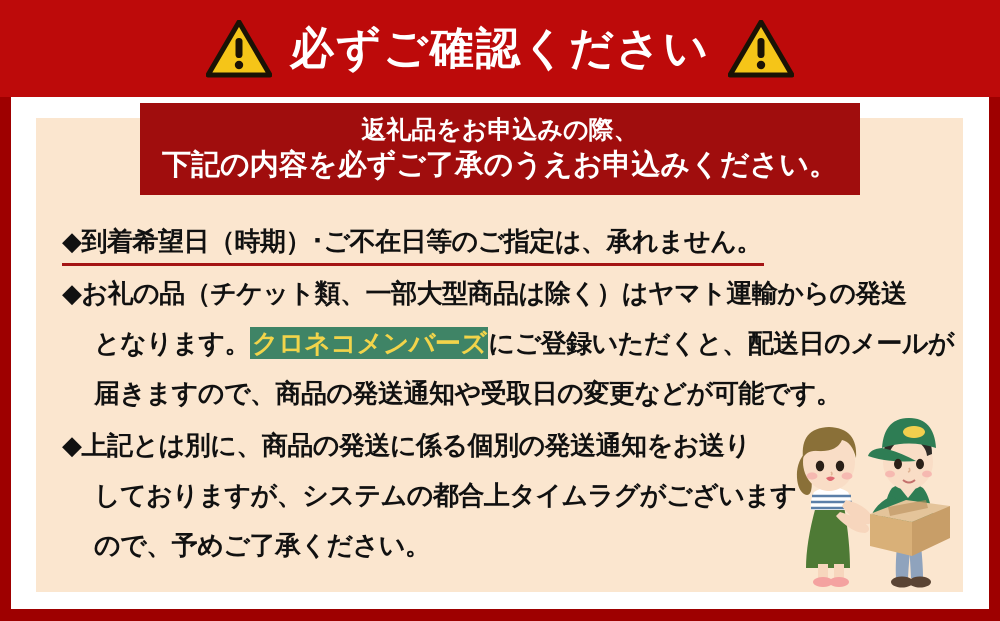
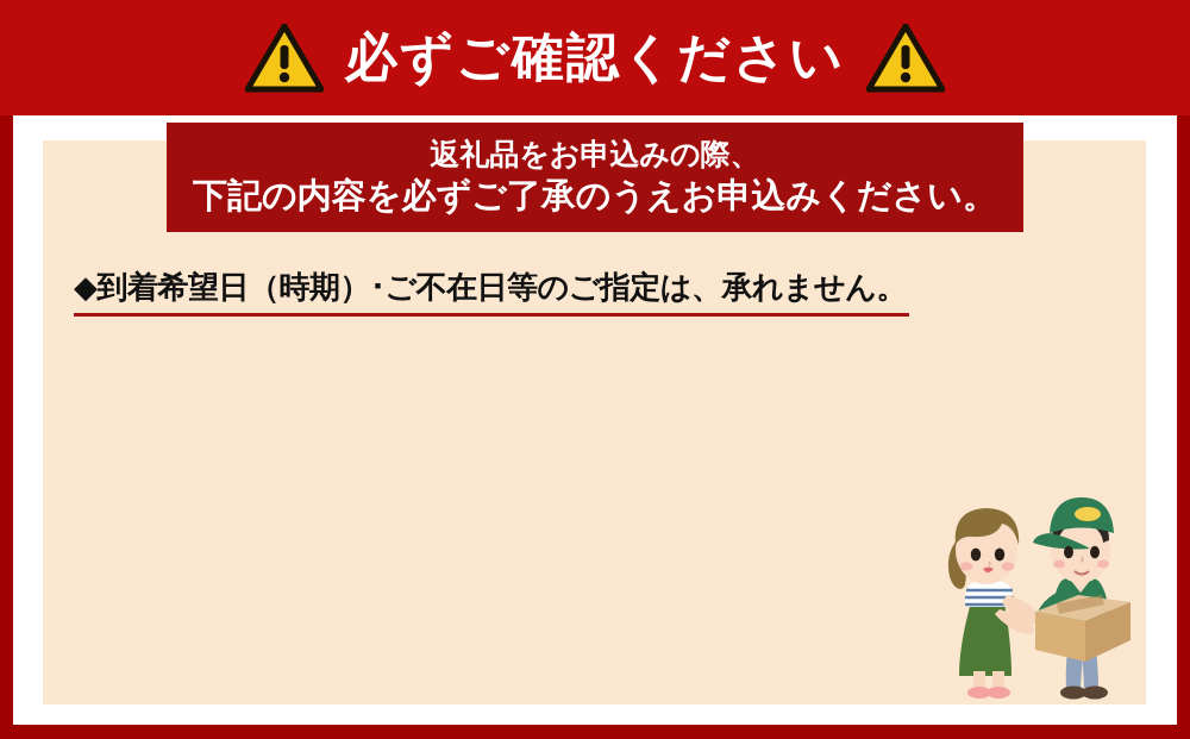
  必ずご確認ください
  返礼品をお申込みの際、
  下記の内容を必ずご了承のうえお申込みください。
  ◆到着希望日（時期）･ご不在日等のご指定は、承れません。
- ◆お礼の品（チケット類、一部大型商品は除く）はヤマト運輸からの発送
- となります。クロネコメンバーズにご登録いただくと、配送日のメールが
- 届きますので、商品の発送通知や受取日の変更などが可能です。
- ◆上記とは別に、商品の発送に係る個別の発送通知をお送り
- しておりますが、システムの都合上タイムラグがございます
- ので、予めご了承ください。
